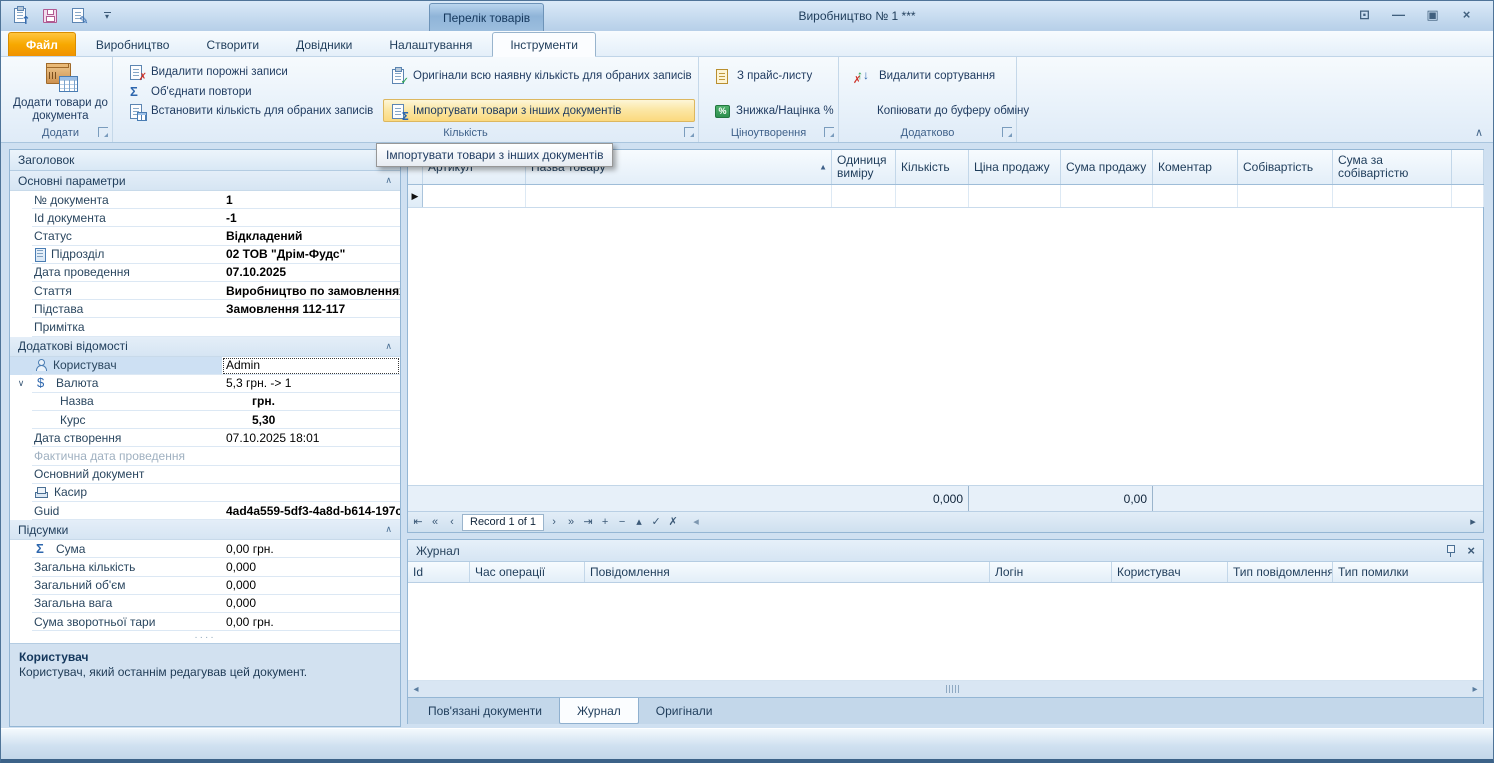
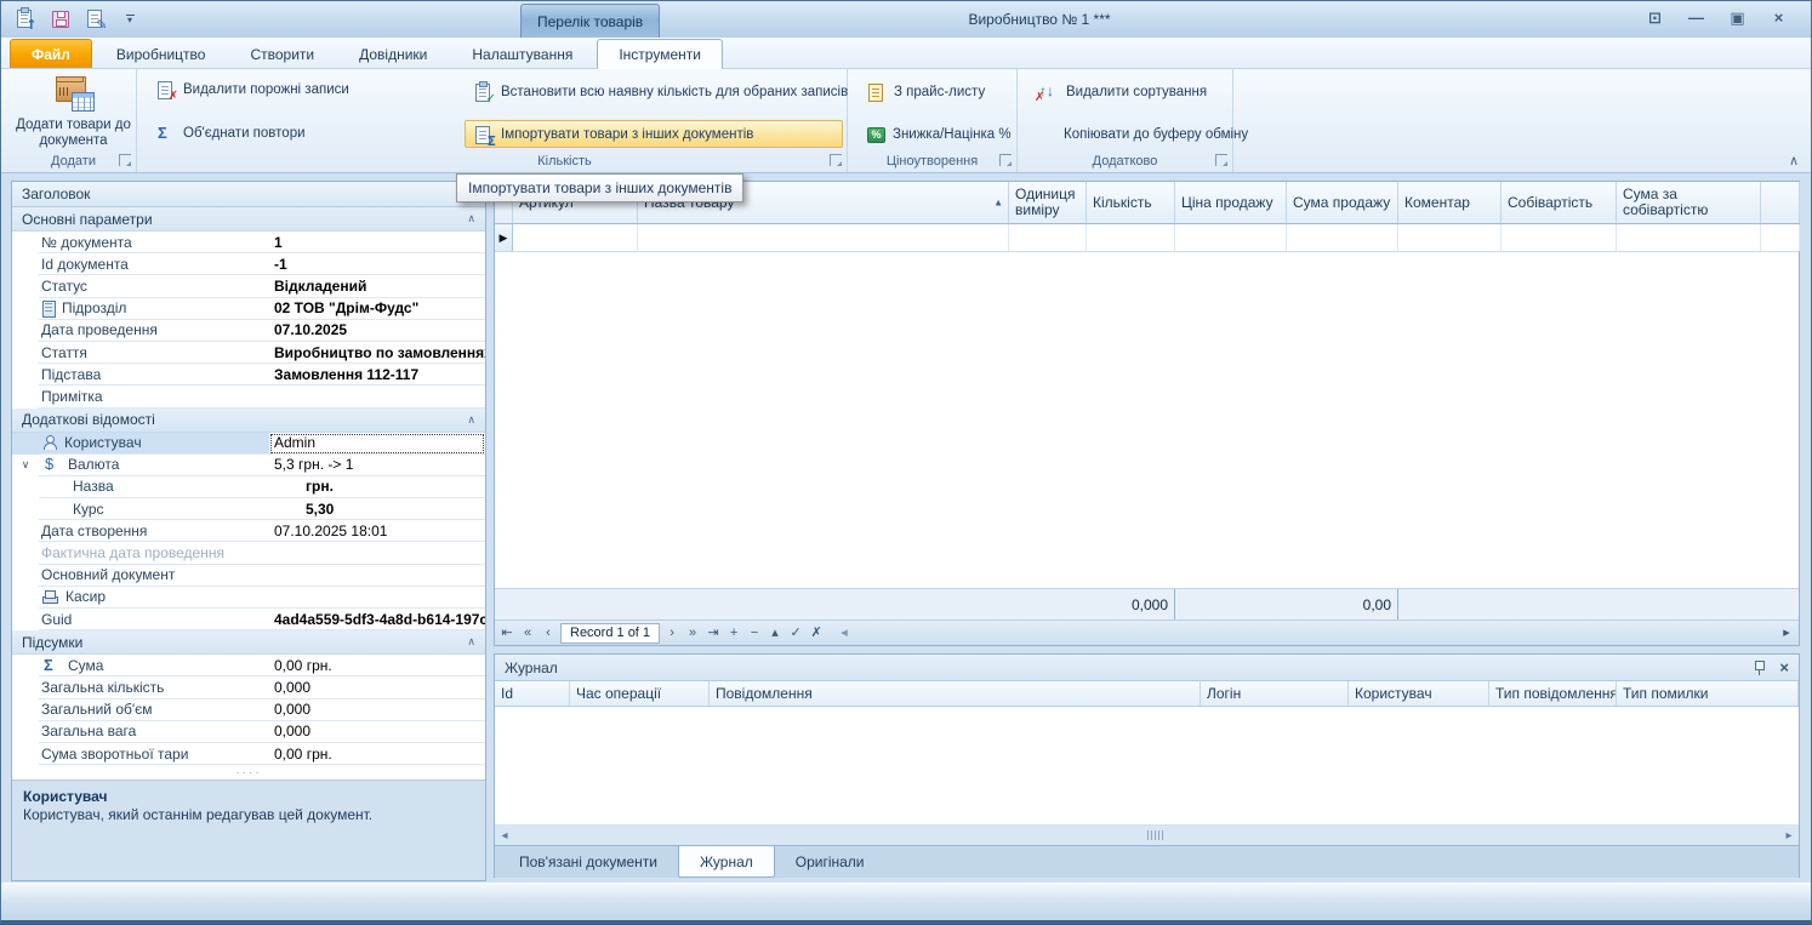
  Виробництво № 1 ***
  ↑
  ✎
  ▾
  Перелік товарів
  ⊡
  —
  ▣
  ×
  Файл
  Виробництво
  Створити
  Довідники
  Налаштування
  Інструменти
  Додати товари до документа
  Додати
  ✗
  Видалити порожні записи
  Об'єднати повтори
- Встановити кількість для обраних записів
  ✓
- Оригінали всю наявну кількість для обраних записів
+ Встановити всю наявну кількість для обраних записів
  Σ
  Імпортувати товари з інших документів
  Кількість
  З прайс-листу
  Знижка/Націнка %
  Ціноутворення
  ✗
  Видалити сортування
  Копіювати до буферу обміну
  Додатково
  ∧
  Імпортувати товари з інших документів
  Заголовок
  Основні параметри
  ∧
  № документа
  1
  Id документа
  -1
  Статус
  Відкладений
  Підрозділ
  02 ТОВ "Дрім-Фудс"
  Дата проведення
  07.10.2025
  Стаття
  Виробництво по замовлення
  Підстава
  Замовлення 112-117
  Примітка
  Додаткові відомості
  ∧
  Користувач
  Admin
  ∨
  Валюта
  5,3 грн. -> 1
  Назва
  грн.
  Курс
  5,30
  Дата створення
  07.10.2025 18:01
  Фактична дата проведення
  Основний документ
  Касир
  Guid
  4ad4a559-5df3-4a8d-b614-197c
  Підсумки
  ∧
  Сума
  0,00 грн.
  Загальна кількість
  0,000
  Загальний об'єм
  0,000
  Загальна вага
  0,000
  Сума зворотньої тари
  0,00 грн.
  ····
  Користувач
  Користувач, який останнім редагував цей документ.
  ▲
  Одиниця виміру
  Кількість
  Ціна продажу
  Сума продажу
  Коментар
  Собівартість
  Сума за собівартістю
  ▶
  0,000
  0,00
  ⇤
  «
  ‹
  Record 1 of 1
  ›
  »
  ⇥
  +
  −
  ▴
  ✓
  ✗
  ◂
  ▸
  Журнал
  ×
  Id
  Час операції
  Повідомлення
  Логін
  Користувач
  Тип повідомлення
  Тип помилки
  ◂
  ▸
  Пов'язані документи
  Журнал
  Оригінали
